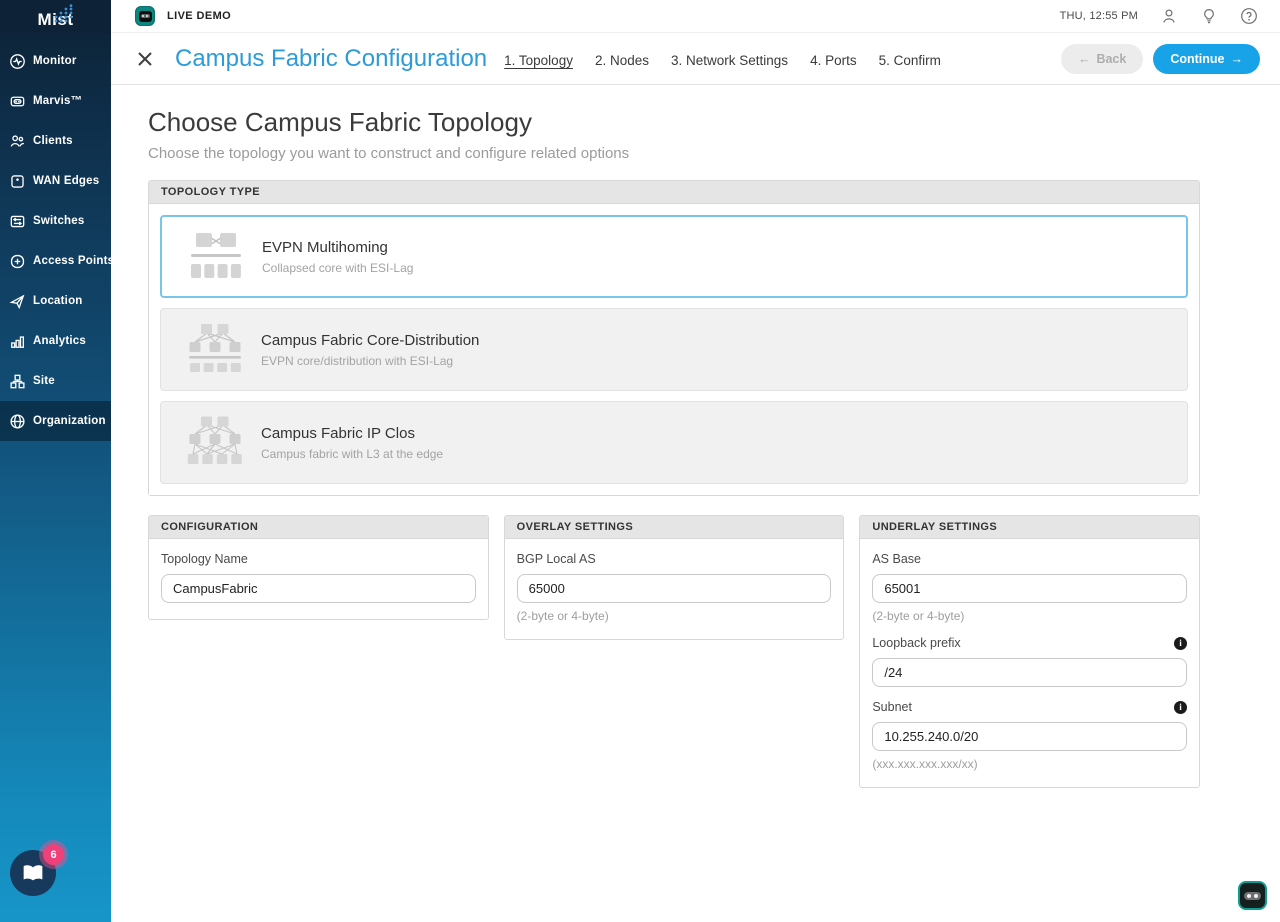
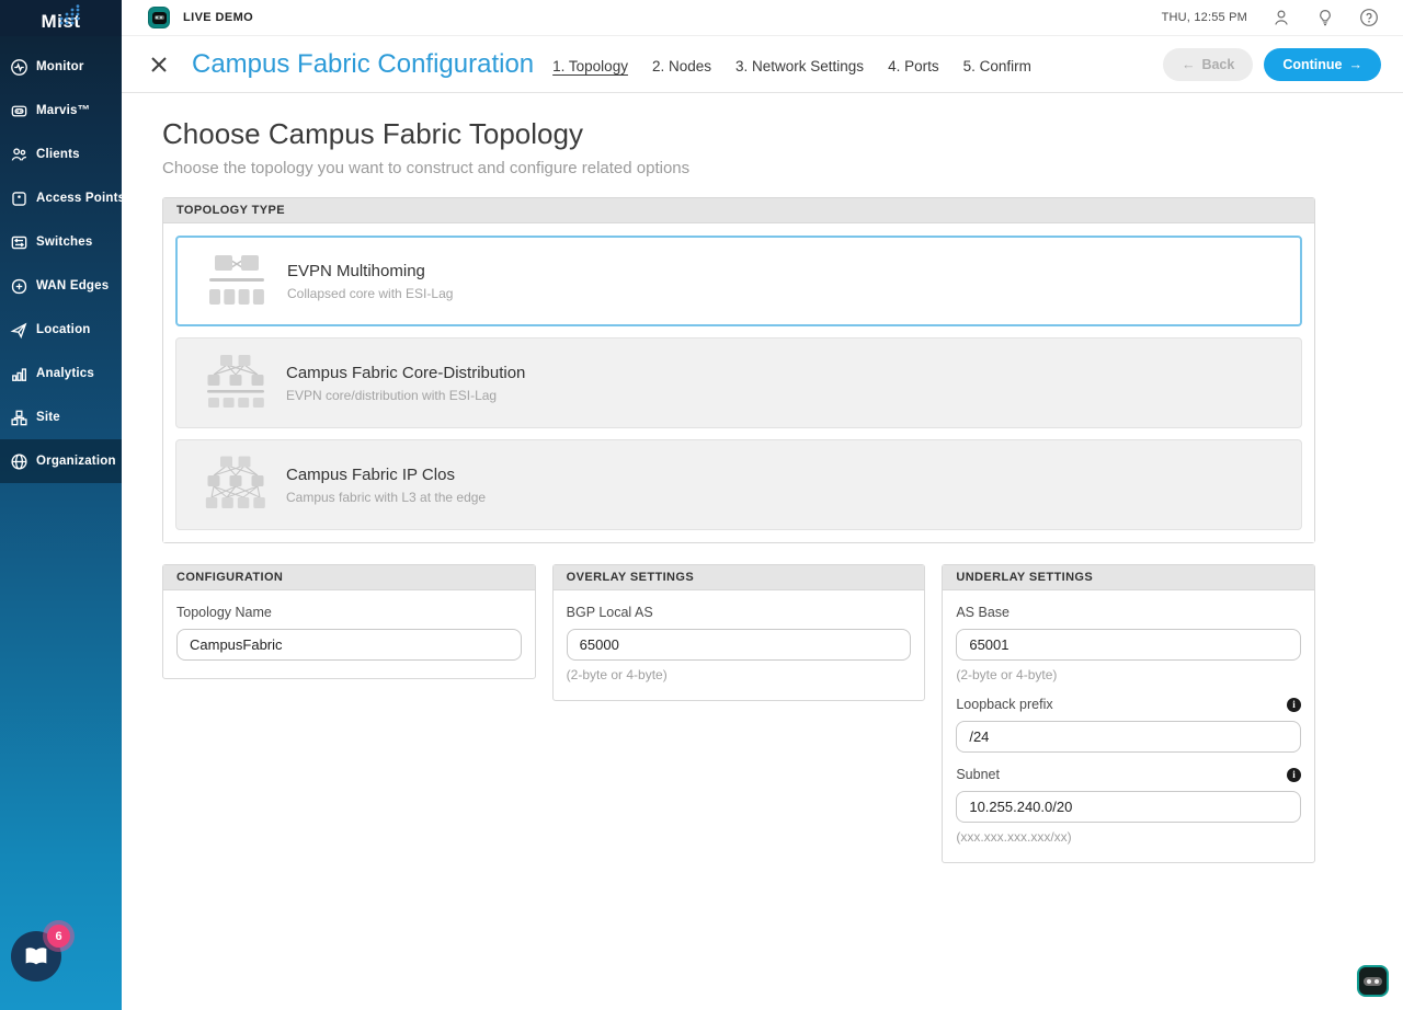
  Mist
  Monitor
  Marvis™
  Clients
- WAN Edges
+ Access Points
  Switches
- Access Points
+ WAN Edges
  Location
  Analytics
  Site
  Organization
  6
  LIVE DEMO
  THU, 12:55 PM
  Campus Fabric Configuration
  1. Topology
  2. Nodes
  3. Network Settings
  4. Ports
  5. Confirm
  ←
  Back
  Continue
  →
  Choose Campus Fabric Topology
  Choose the topology you want to construct and configure related options
  TOPOLOGY TYPE
  EVPN Multihoming
  Collapsed core with ESI-Lag
  Campus Fabric Core-Distribution
  EVPN core/distribution with ESI-Lag
  Campus Fabric IP Clos
  Campus fabric with L3 at the edge
  CONFIGURATION
  Topology Name
  CampusFabric
  OVERLAY SETTINGS
  BGP Local AS
  65000
  (2-byte or 4-byte)
  UNDERLAY SETTINGS
  AS Base
  65001
  (2-byte or 4-byte)
  Loopback prefix
  i
  /24
  Subnet
  i
  10.255.240.0/20
  (xxx.xxx.xxx.xxx/xx)
